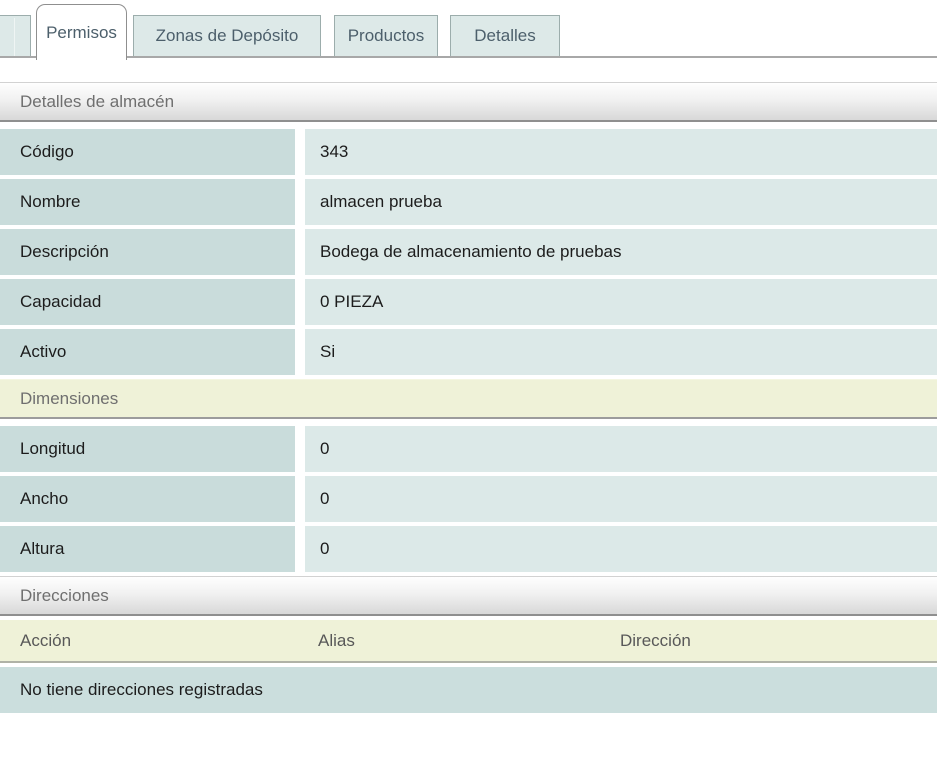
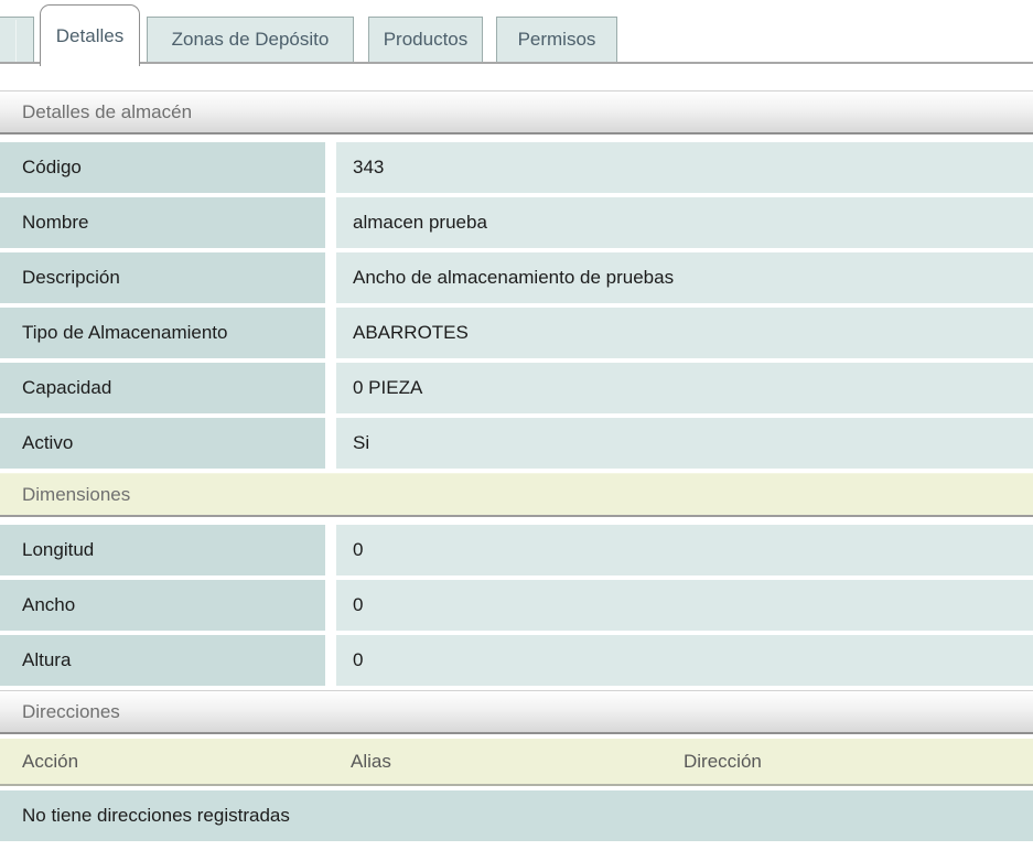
- Permisos
+ Detalles
  Zonas de Depósito
  Productos
- Detalles
+ Permisos
  Detalles de almacén
  Código
  343
  Nombre
  almacen prueba
  Descripción
- Bodega de almacenamiento de pruebas
+ Ancho de almacenamiento de pruebas
+ Tipo de Almacenamiento
+ ABARROTES
  Capacidad
  0 PIEZA
  Activo
  Si
  Dimensiones
  Longitud
  0
  Ancho
  0
  Altura
  0
  Direcciones
  Acción
  Alias
  Dirección
  No tiene direcciones registradas
